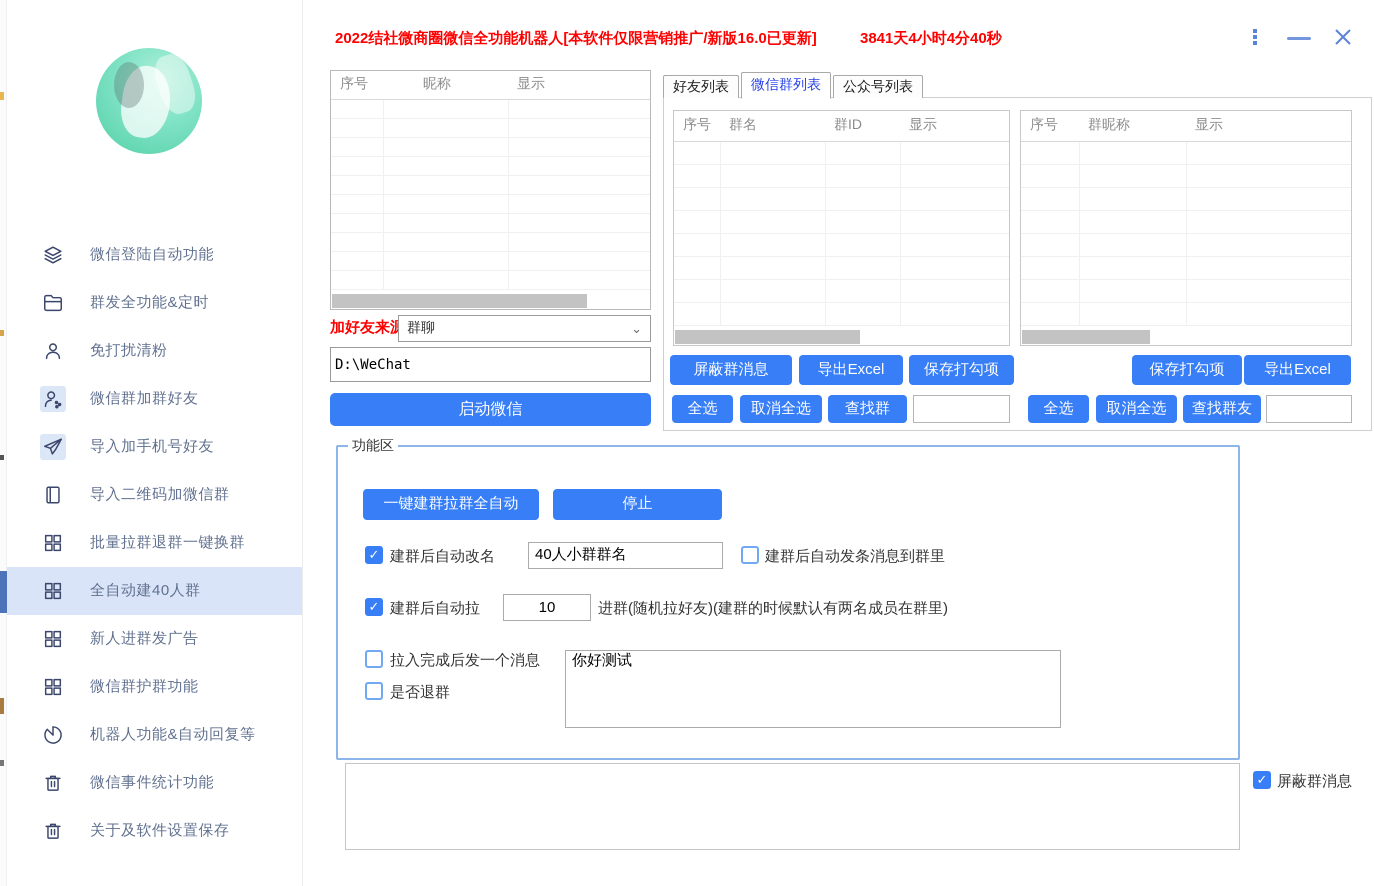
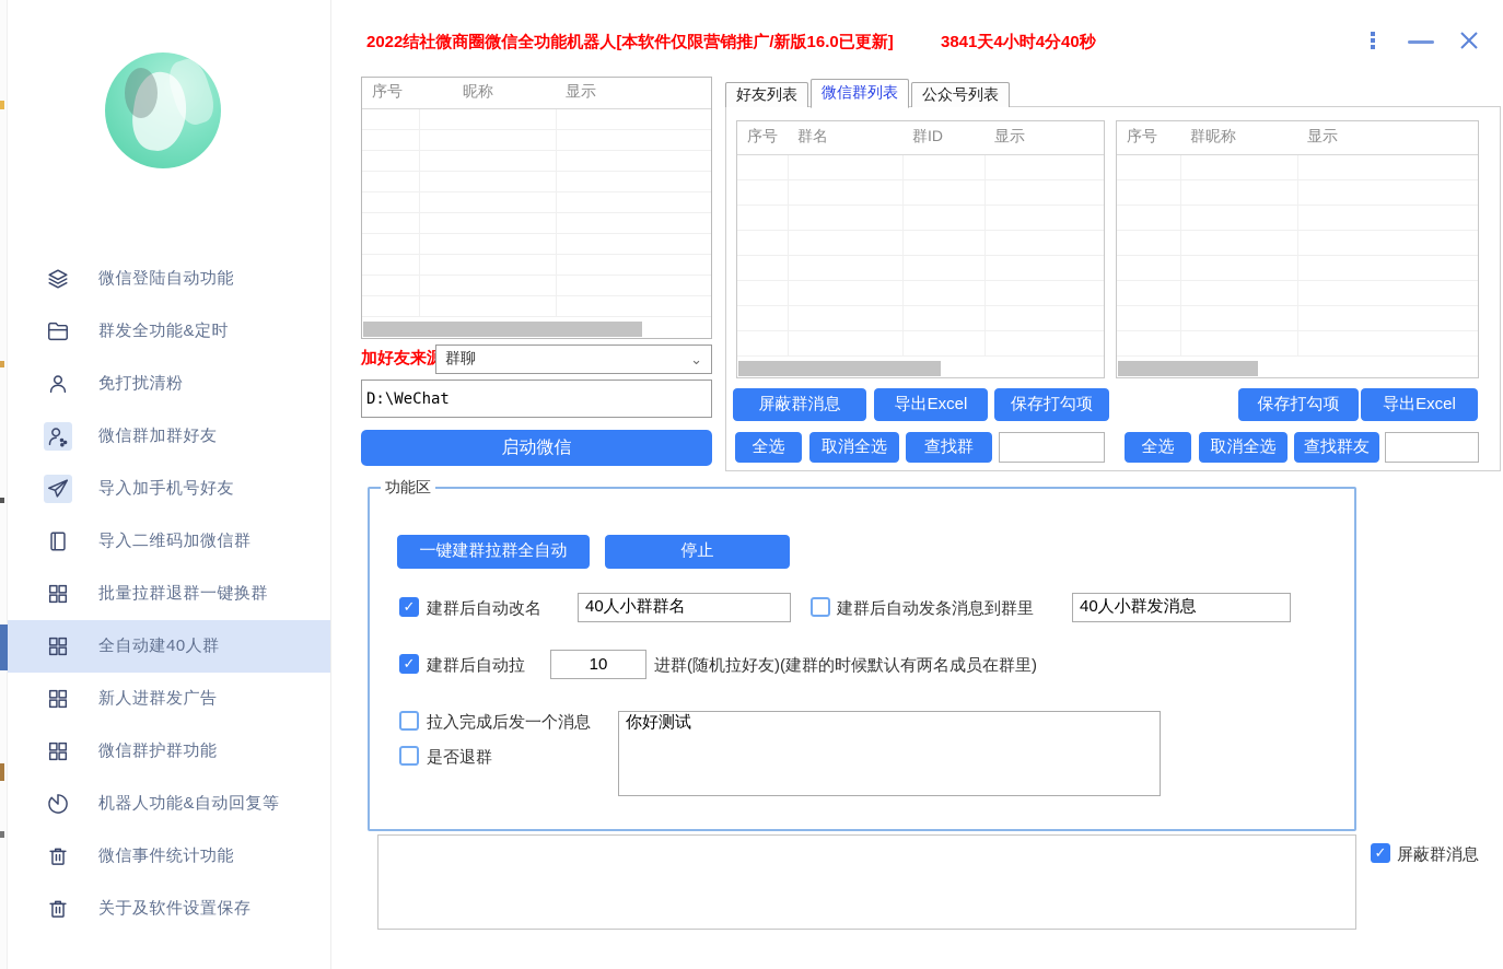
  微信登陆自动功能
  群发全功能&定时
  免打扰清粉
  微信群加群好友
  导入加手机号好友
  导入二维码加微信群
  批量拉群退群一键换群
  全自动建40人群
  新人进群发广告
  微信群护群功能
  机器人功能&自动回复等
  微信事件统计功能
  关于及软件设置保存
  2022结社微商圈微信全功能机器人[本软件仅限营销推广/新版16.0已更新]
  3841天4小时4分40秒
  序号	昵称	显示
  加好友来
  群聊
  ⌄
  D:\WeChat
  启动微信
  好友列表
  微信群列表
  公众号列表
  序号	群名	群ID	显示
  序号	群昵称	显示
  屏蔽群消息
  导出Excel
  保存打勾项
  保存打勾项
  导出Excel
  全选
  取消全选
  查找群
  全选
  取消全选
  查找群友
  功能区
  一键建群拉群全自动
  停止
  建群后自动改名
  40人小群群名
  建群后自动发条消息到群里
+ 40人小群发消息
  建群后自动拉
  10
  进群(随机拉好友)(建群的时候默认有两名成员在群里)
  拉入完成后发一个消息
  你好测试
  是否退群
  屏蔽群消息
